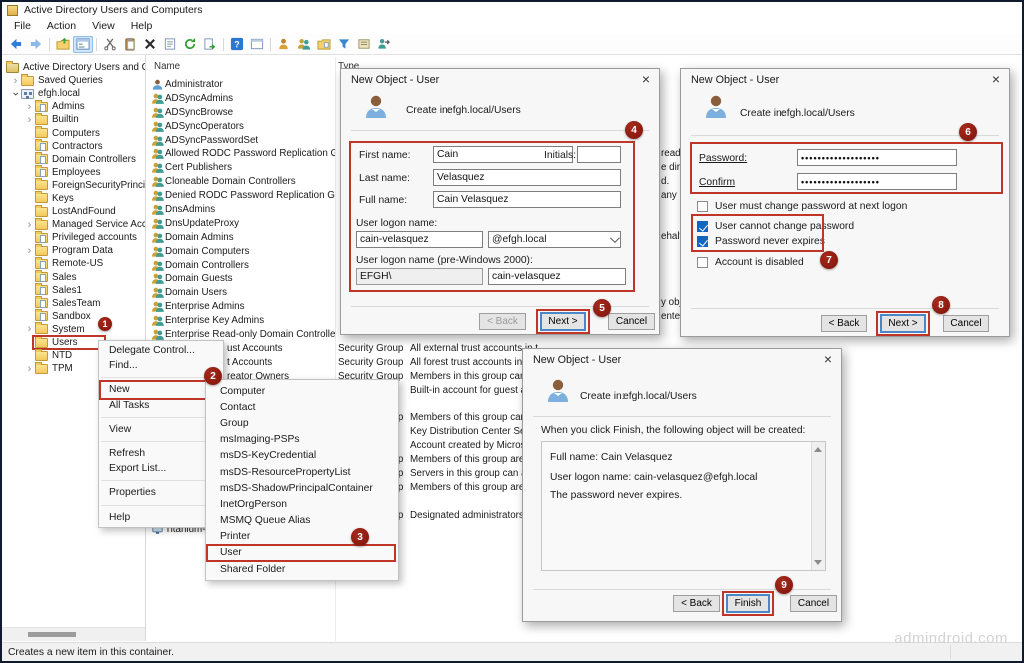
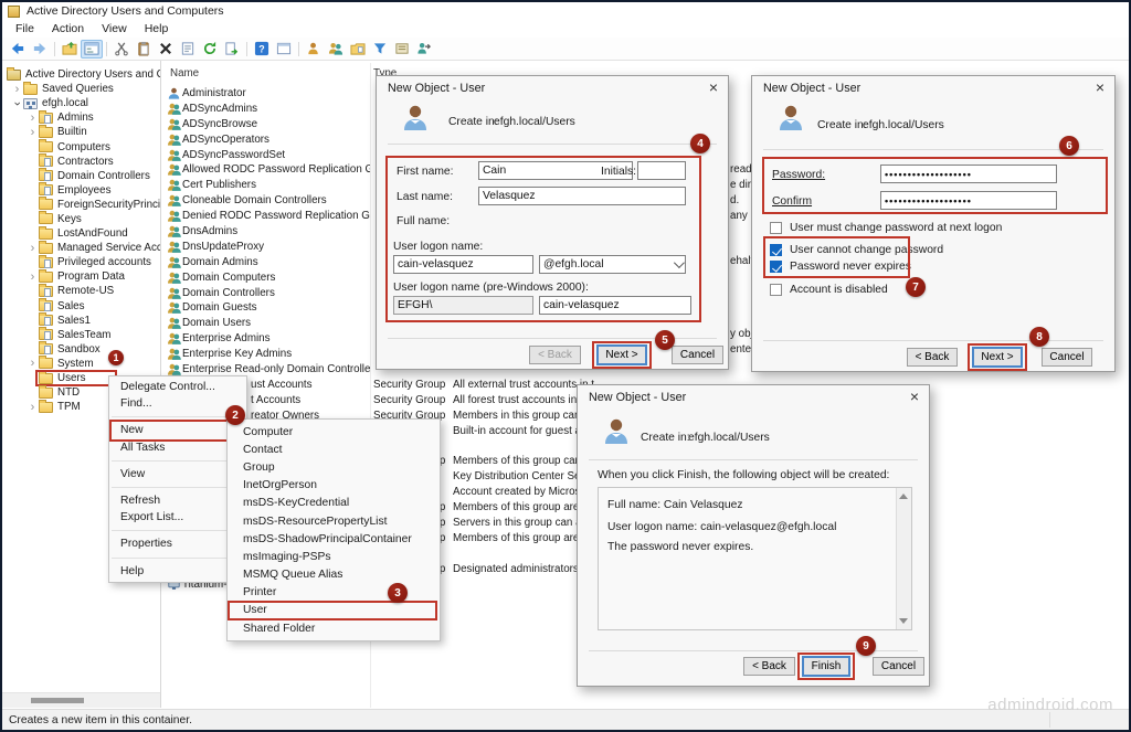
  Active Directory Users and Computers
  File
  Action
  View
  Help
  ?
  Active Directory Users and
  ›
  Saved Queries
  efgh.local
  ›
  Admins
  ›
  Builtin
  Computers
  Contractors
  Domain Controllers
  Employees
  ForeignSecurityPrinci
  Keys
  LostAndFound
  ›
  Managed Service Acc
  Privileged accounts
  ›
  Program Data
  Remote-US
  Sales
  Sales1
  SalesTeam
  Sandbox
  ›
  System
  Users
  NTD
  ›
  TPM
  Name
  Type
  Administrator
  ADSyncAdmins
  ADSyncBrowse
  ADSyncOperators
  ADSyncPasswordSet
  Allowed RODC Password Replication G
  Cert Publishers
  Cloneable Domain Controllers
  Denied RODC Password Replication G
  DnsAdmins
  DnsUpdateProxy
  Domain Admins
  Domain Computers
  Domain Controllers
  Domain Guests
  Domain Users
  Enterprise Admins
  Enterprise Key Admins
  Enterprise Read-only Domain Controlle
  ust Accounts
  Security Group
  All external trust accounts
  t Accounts
  Security Group
  All forest trust accounts in
  reator Owners
  Security Group
  Members in this group ca
  Built-in account for guest
  Members of this group ca
  Key Distribution Center S
  Account created by Micro
  Members of this group ar
  Servers in this group can
  Members of this group ar
  Designated administrator
  Titanium-
  read
  d.
  any
  Delegate Control...
  Find...
  New
  All Tasks
  View
  Refresh
  Export List...
  Properties
  Help
  Computer
  Contact
  Group
- msImaging-PSPs
+ InetOrgPerson
  msDS-KeyCredential
  msDS-ResourcePropertyList
  msDS-ShadowPrincipalContainer
- InetOrgPerson
+ msImaging-PSPs
  MSMQ Queue Alias
  Printer
  User
  Shared Folder
  New Object - User
  ×
  Create in:
  efgh.local/Users
  First name:
  Cain
  Initials:
  Last name:
  Velasquez
  Full name:
- Cain Velasquez
  User logon name:
  cain-velasquez
  @efgh.local
  User logon name (pre-Windows 2000):
  EFGH\
  cain-velasquez
  < Back
  Next >
  Cancel
  New Object - User
  ×
  Create in:
  efgh.local/Users
  Password:
  •••••••••••••••••••
  Confirm
  •••••••••••••••••••
  User must change password at next logon
  User cannot change password
  Password never expires
  Account is disabled
  < Back
  Next >
  Cancel
  New Object - User
  ×
  Create in:
  efgh.local/Users
  When you click Finish, the following object will be created:
  Full name: Cain Velasquez
  User logon name: cain-velasquez@efgh.local
  The password never expires.
  < Back
  Finish
  Cancel
  1
  2
  3
  4
  5
  6
  7
  8
  9
  admindroid.com
  Creates a new item in this container.
